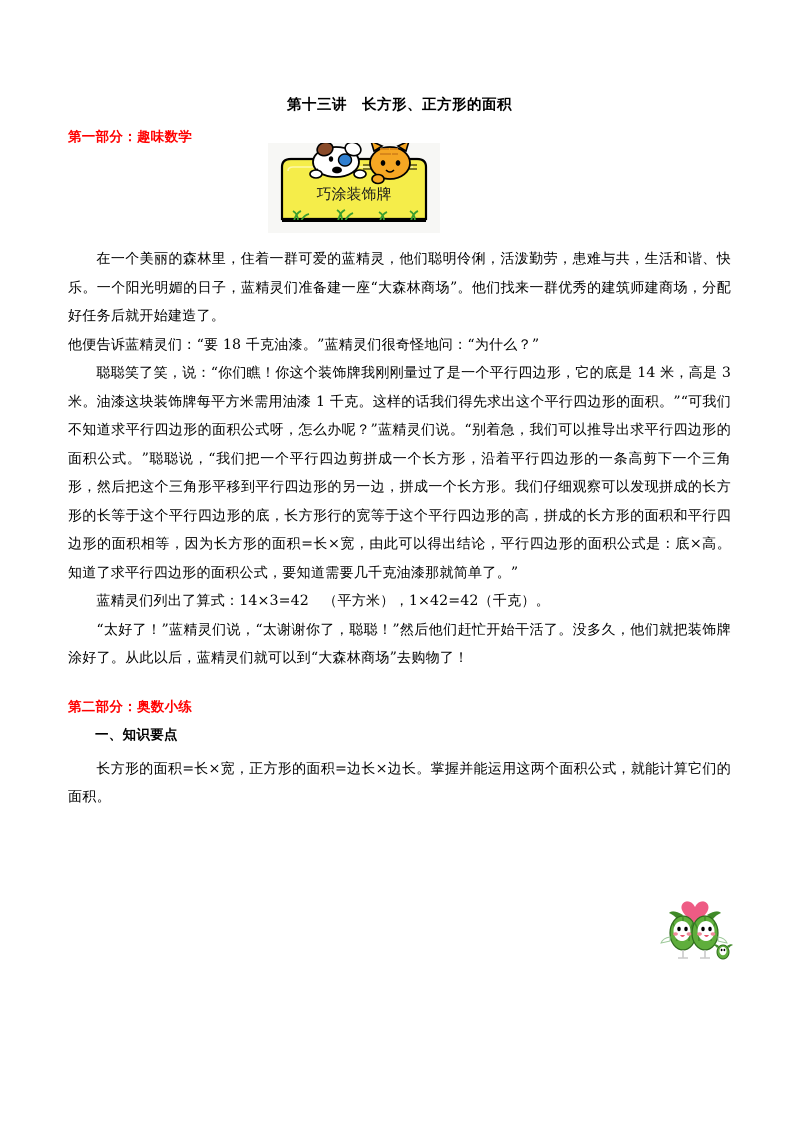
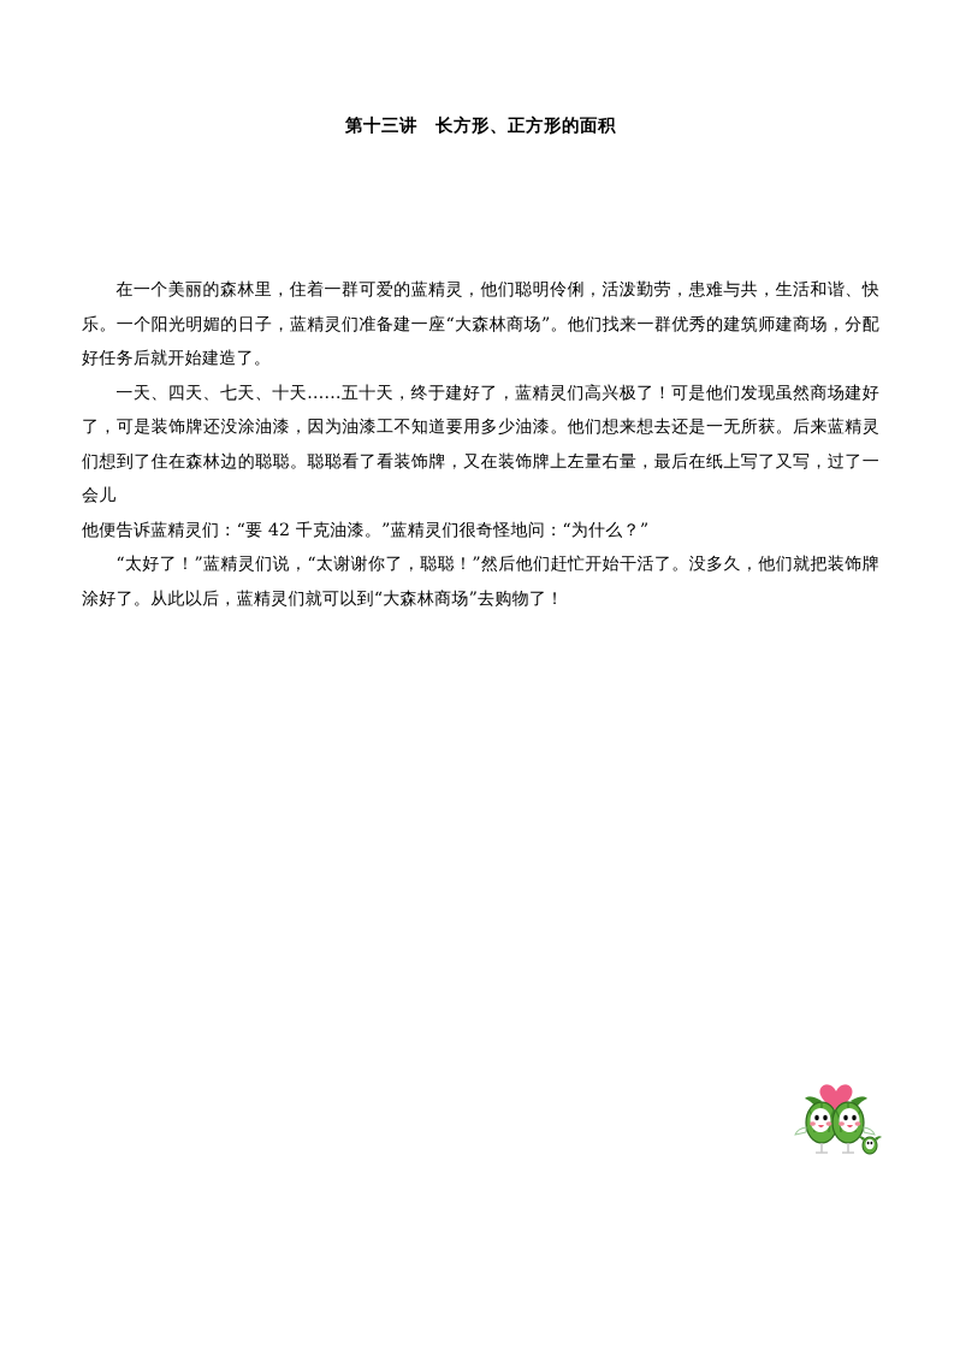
  第十三讲 长方形、正方形的面积
- 第一部分：趣味数学
- 巧涂装饰牌
  在一个美丽的森林里，住着一群可爱的蓝精灵，他们聪明伶俐，活泼勤劳，患难与共，生活和谐、快乐。一个阳光明媚的日子，蓝精灵们准备建一座“大森林商场”。他们找来一群优秀的建筑师建商场，分配好任务后就开始建造了。
+ 一天、四天、七天、十天……五十天，终于建好了，蓝精灵们高兴极了！可是他们发现虽然商场建好了，可是装饰牌还没涂油漆，因为油漆工不知道要用多少油漆。他们想来想去还是一无所获。后来蓝精灵们想到了住在森林边的聪聪。聪聪看了看装饰牌，又在装饰牌上左量右量，最后在纸上写了又写，过了一会儿
- 他便告诉蓝精灵们：“要 18 千克油漆。”蓝精灵们很奇怪地问：“为什么？”
+ 他便告诉蓝精灵们：“要 42 千克油漆。”蓝精灵们很奇怪地问：“为什么？”
- 聪聪笑了笑，说：“你们瞧！你这个装饰牌我刚刚量过了是一个平行四边形，它的底是 14 米，高是 3 米。油漆这块装饰牌每平方米需用油漆 1 千克。这样的话我们得先求出这个平行四边形的面积。”“可我们不知道求平行四边形的面积公式呀，怎么办呢？”蓝精灵们说。“别着急，我们可以推导出求平行四边形的面积公式。”聪聪说，“我们把一个平行四边剪拼成一个长方形，沿着平行四边形的一条高剪下一个三角形，然后把这个三角形平移到平行四边形的另一边，拼成一个长方形。我们仔细观察可以发现拼成的长方形的长等于这个平行四边形的底，长方形行的宽等于这个平行四边形的高，拼成的长方形的面积和平行四边形的面积相等，因为长方形的面积=长×宽，由此可以得出结论，平行四边形的面积公式是：底×高。知道了求平行四边形的面积公式，要知道需要几千克油漆那就简单了。”
- 蓝精灵们列出了算式：14×3=42 （平方米），1×42=42（千克）。
  “太好了！”蓝精灵们说，“太谢谢你了，聪聪！”然后他们赶忙开始干活了。没多久，他们就把装饰牌涂好了。从此以后，蓝精灵们就可以到“大森林商场”去购物了！
- 第二部分：奥数小练
- 一、知识要点
- 长方形的面积=长×宽，正方形的面积=边长×边长。掌握并能运用这两个面积公式，就能计算它们的面积。
